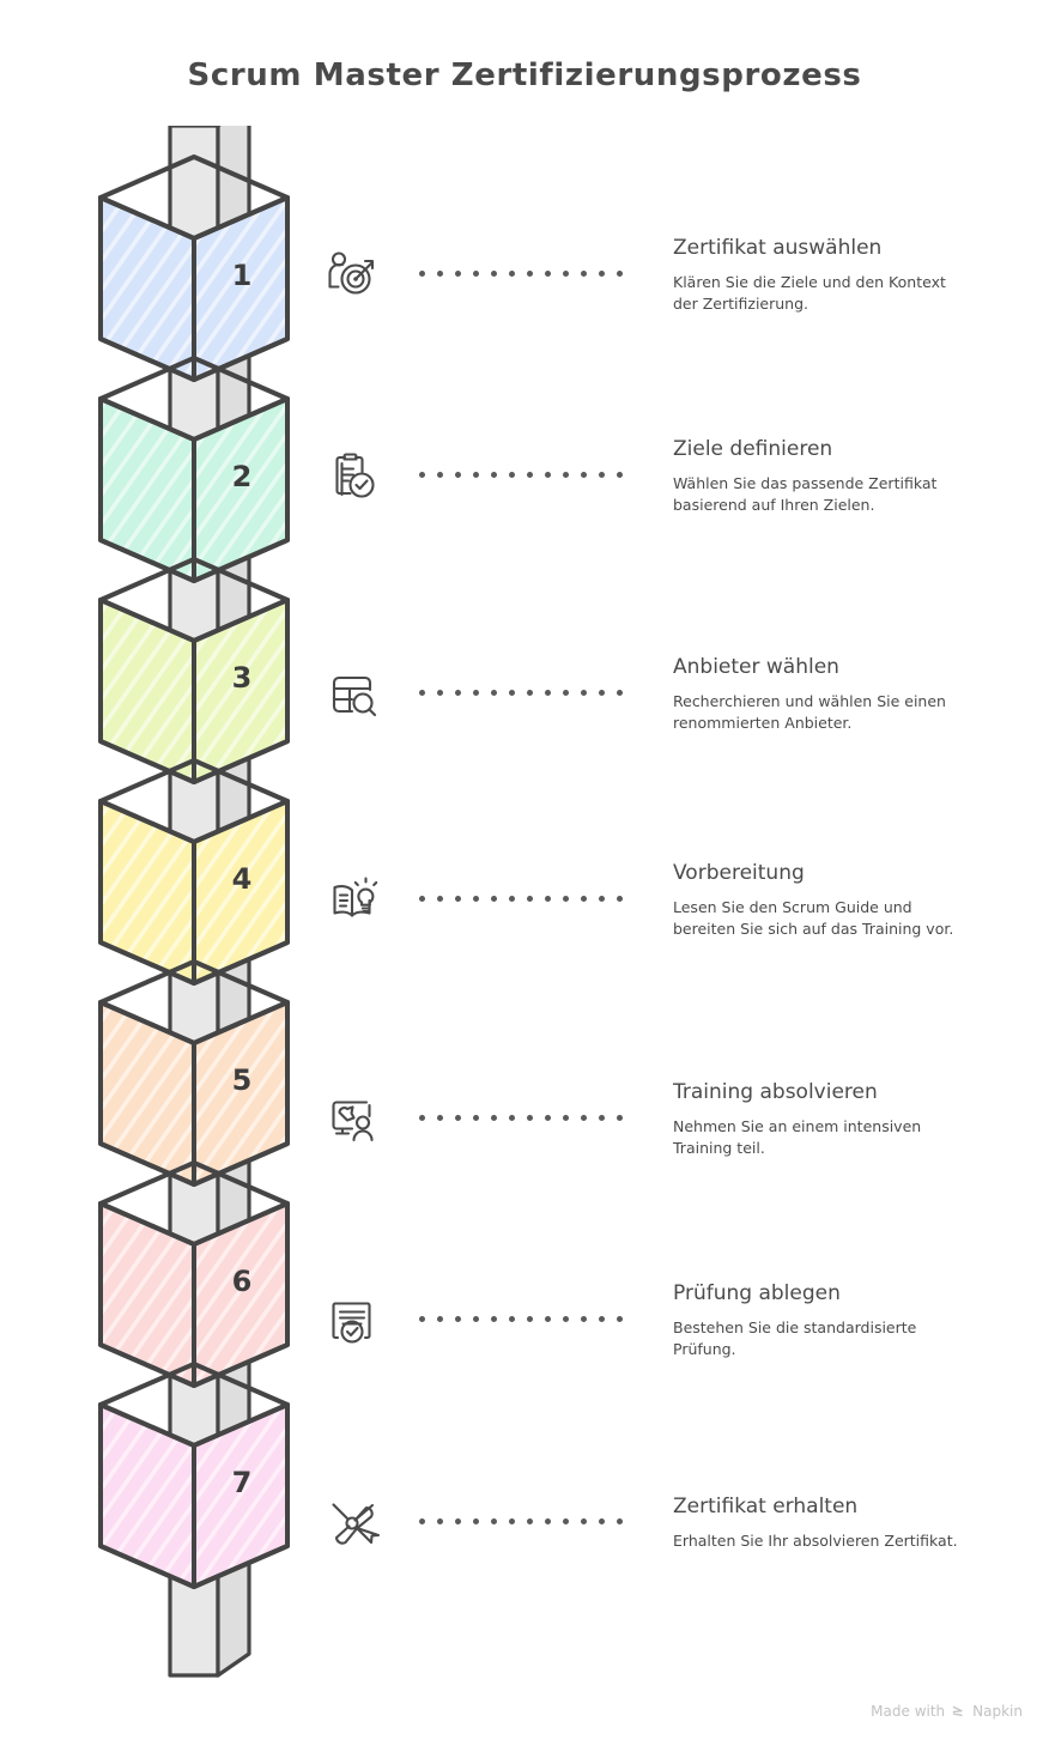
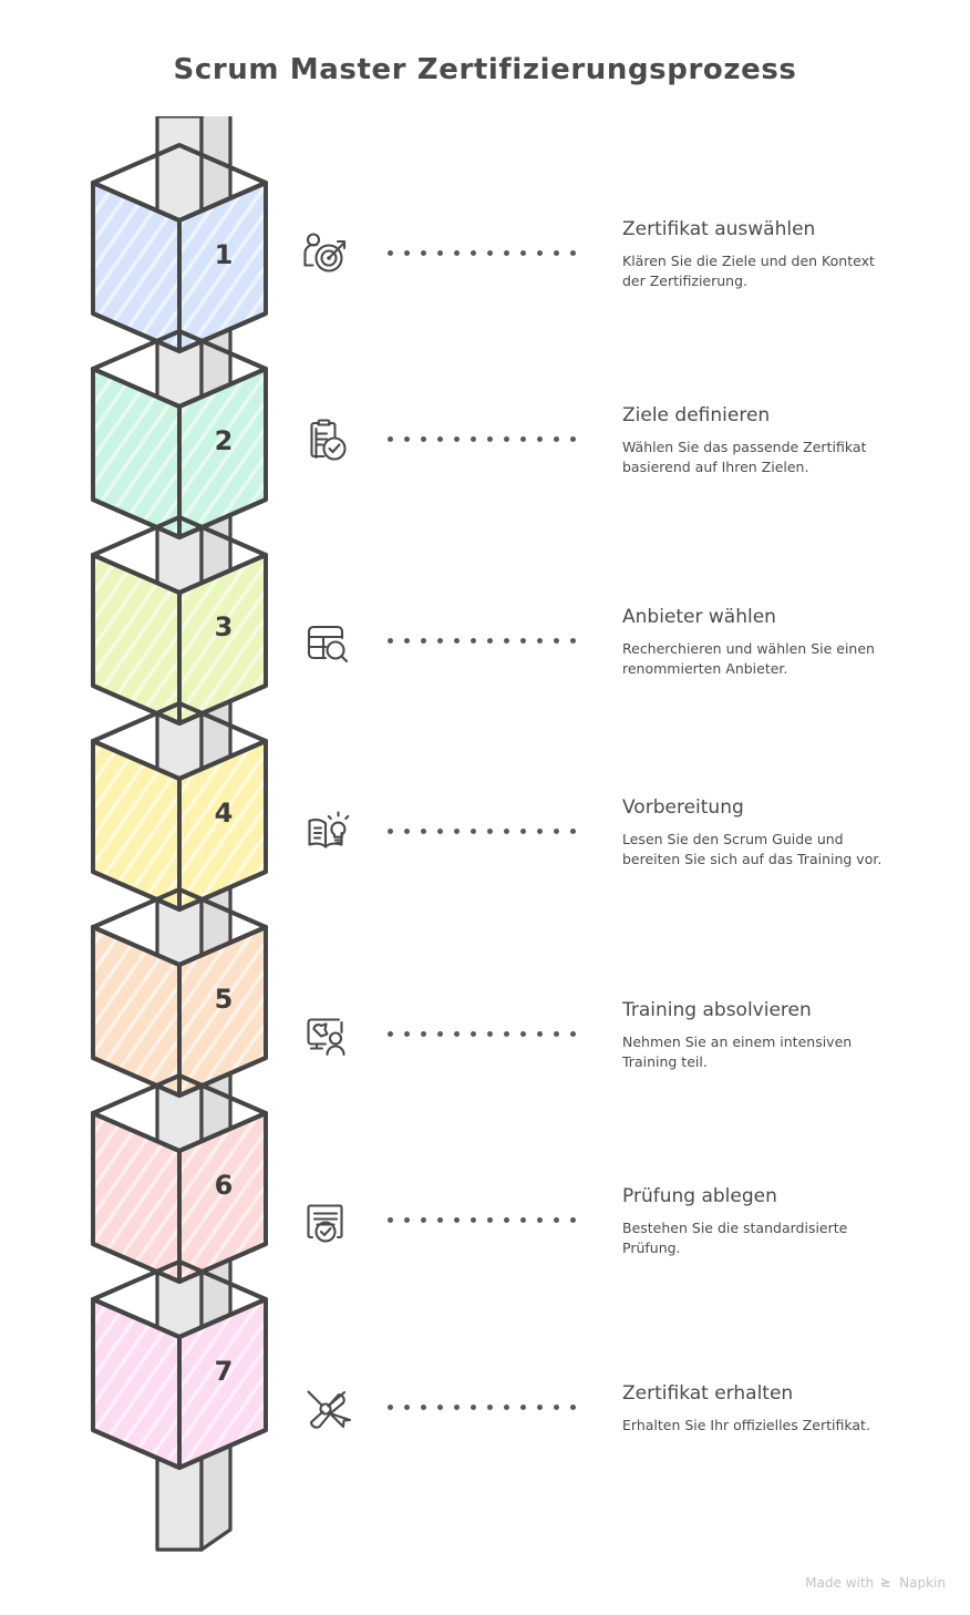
  Scrum Master Zertifizierungsprozess
  1
  2
  3
  4
  5
  6
  7
  Zertifikat auswählen
  Klären Sie die Ziele und den Kontext der Zertifizierung.
  Ziele definieren
  Wählen Sie das passende Zertifikat basierend auf Ihren Zielen.
  Anbieter wählen
  Recherchieren und wählen Sie einen renommierten Anbieter.
  Vorbereitung
  Lesen Sie den Scrum Guide und bereiten Sie sich auf das Training vor.
  Training absolvieren
  Nehmen Sie an einem intensiven Training teil.
  Prüfung ablegen
  Bestehen Sie die standardisierte Prüfung.
  Zertifikat erhalten
- Erhalten Sie Ihr absolvieren Zertifikat.
+ Erhalten Sie Ihr offizielles Zertifikat.
  Made with
  Napkin
